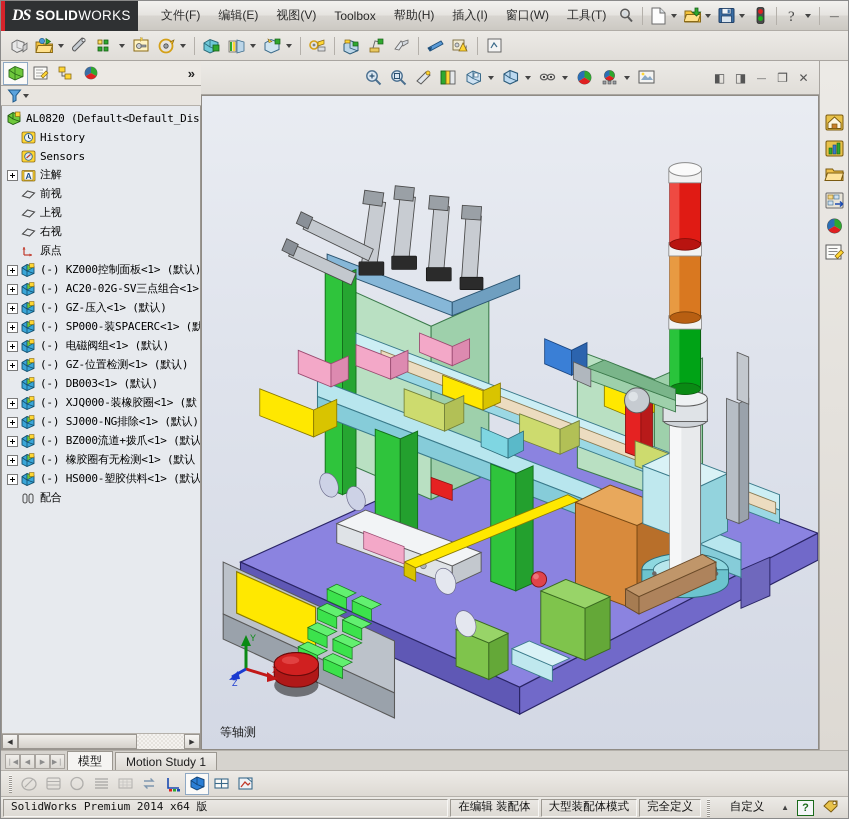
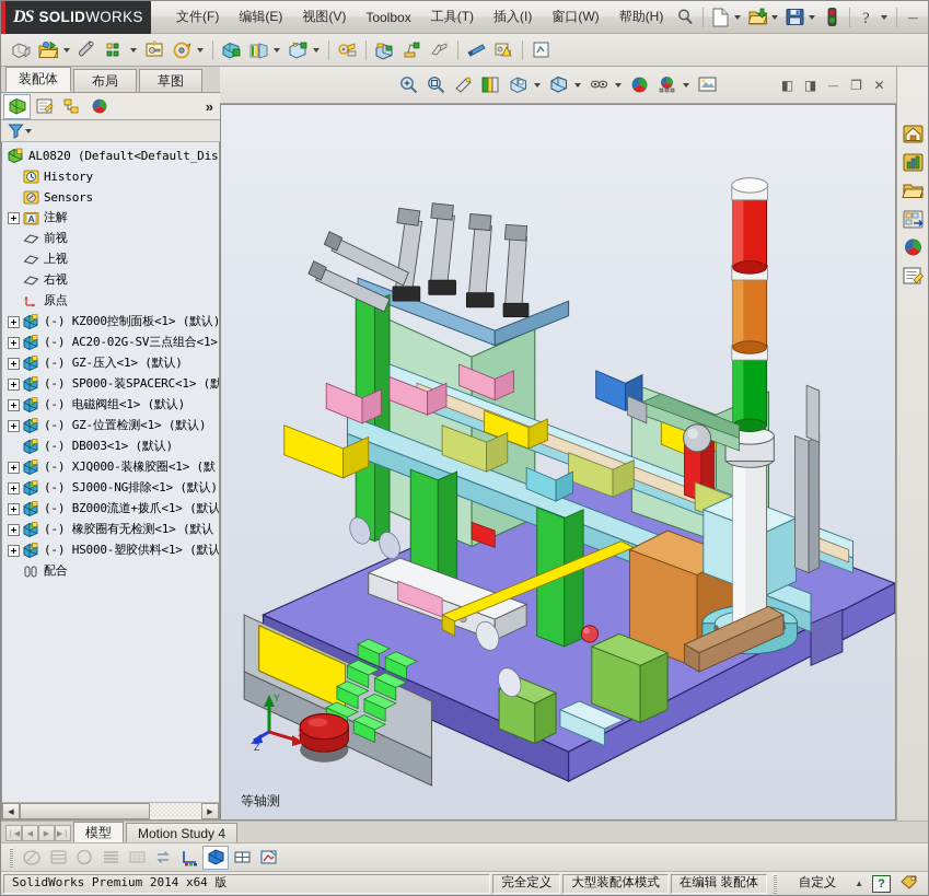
  DS
  SOLIDWORKS
  文件(F)
  编辑(E)
  视图(V)
  Toolbox
- 帮助(H)
+ 工具(T)
  插入(I)
  窗口(W)
- 工具(T)
+ 帮助(H)
  ?
  —
+ 装配体
+ 布局
+ 草图
  »
  AL0820 (Default<Default_Dis
  History
  Sensors
  A
  注解
  前视
  上视
  右视
  原点
  (-) KZ000控制面板<1> (默认)
  (-) AC20-02G-SV三点组合<1>
  (-) GZ-压入<1> (默认)
  (-) SP000-装SPACERC<1> (默
  (-) 电磁阀组<1> (默认)
  (-) GZ-位置检测<1> (默认)
  (-) DB003<1> (默认)
  (-) XJQ000-装橡胶圈<1> (默
  (-) SJ000-NG排除<1> (默认)
  (-) BZ000流道+拨爪<1> (默认
  (-) 橡胶圈有无检测<1> (默认
  (-) HS000-塑胶供料<1> (默认
  配合
  ◧
  ◨
  —
  ❐
  ✕
  Y
  X
  Z
  等轴测
  模型
- Motion Study 1
+ Motion Study 4
  SolidWorks Premium 2014 x64 版
- 在编辑 装配体
+ 完全定义
  大型装配体模式
- 完全定义
+ 在编辑 装配体
  自定义
  ▲
  ?
